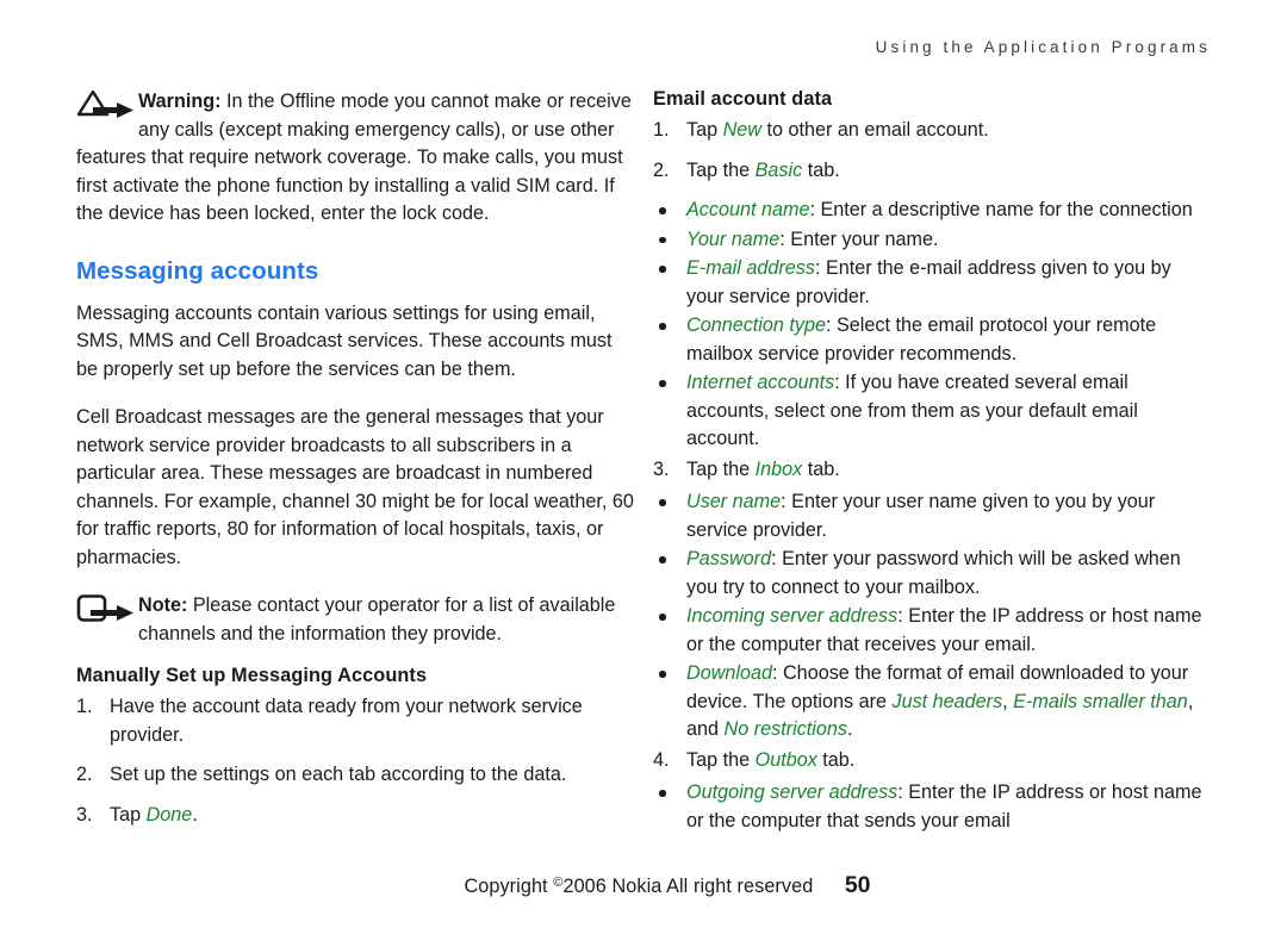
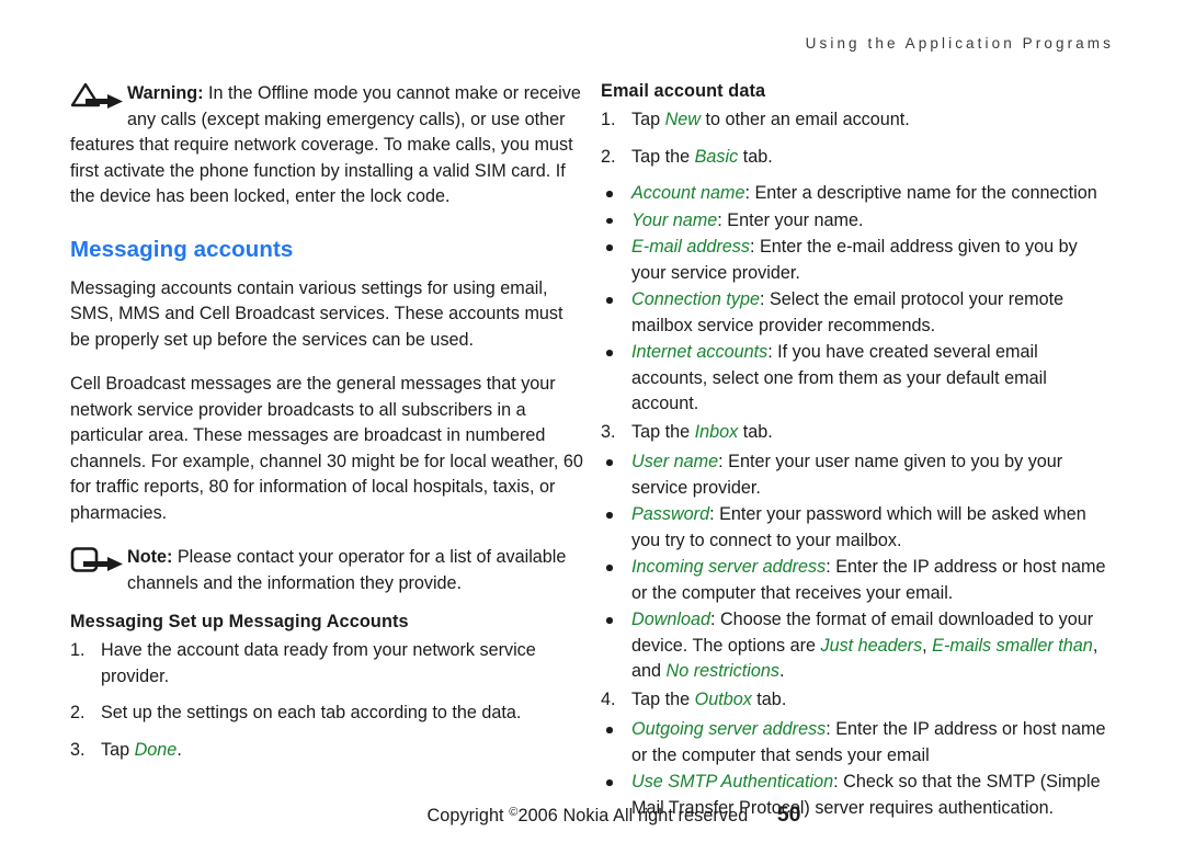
  Using the Application Programs
  Warning: In the Offline mode you cannot make or receive any calls (except making emergency calls), or use other features that require network coverage. To make calls, you must first activate the phone function by installing a valid SIM card. If the device has been locked, enter the lock code.
  Messaging accounts
- Messaging accounts contain various settings for using email, SMS, MMS and Cell Broadcast services. These accounts must be properly set up before the services can be them.
+ Messaging accounts contain various settings for using email, SMS, MMS and Cell Broadcast services. These accounts must be properly set up before the services can be used.
  Cell Broadcast messages are the general messages that your network service provider broadcasts to all subscribers in a particular area. These messages are broadcast in numbered channels. For example, channel 30 might be for local weather, 60 for traffic reports, 80 for information of local hospitals, taxis, or pharmacies.
  Note: Please contact your operator for a list of available channels and the information they provide.
- Manually Set up Messaging Accounts
+ Messaging Set up Messaging Accounts
  1.
  Have the account data ready from your network service provider.
  2.
  Set up the settings on each tab according to the data.
  3.
  Tap Done.
  Email account data
  1.
  Tap New to other an email account.
  2.
  Tap the Basic tab.
  Account name: Enter a descriptive name for the connection
  Your name: Enter your name.
  E-mail address: Enter the e-mail address given to you by your service provider.
  Connection type: Select the email protocol your remote mailbox service provider recommends.
  Internet accounts: If you have created several email accounts, select one from them as your default email account.
  3.
  Tap the Inbox tab.
  User name: Enter your user name given to you by your service provider.
  Password: Enter your password which will be asked when you try to connect to your mailbox.
  Incoming server address: Enter the IP address or host name or the computer that receives your email.
  Download: Choose the format of email downloaded to your device. The options are Just headers, E-mails smaller than, and No restrictions.
  4.
  Tap the Outbox tab.
  Outgoing server address: Enter the IP address or host name or the computer that sends your email
+ Use SMTP Authentication: Check so that the SMTP (Simple Mail Transfer Protocol) server requires authentication.
  Copyright ©2006 Nokia All right reserved 50
